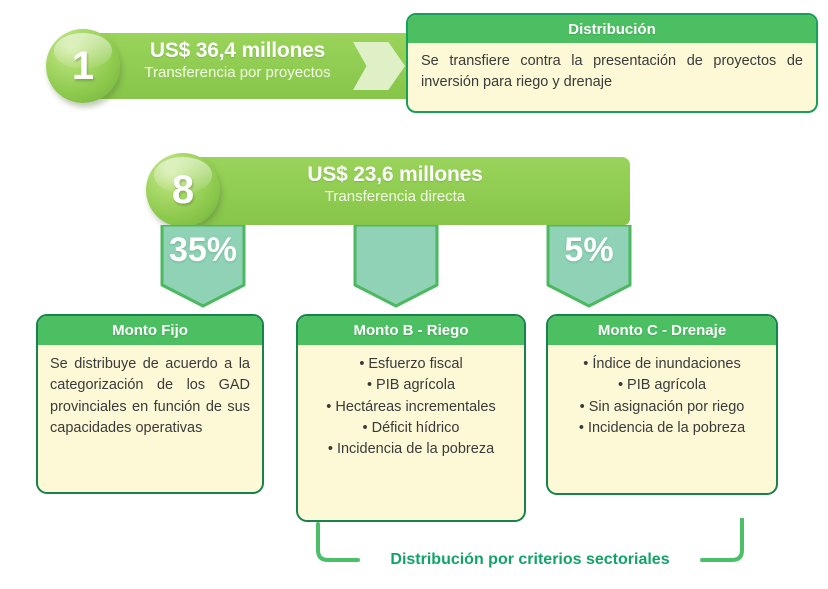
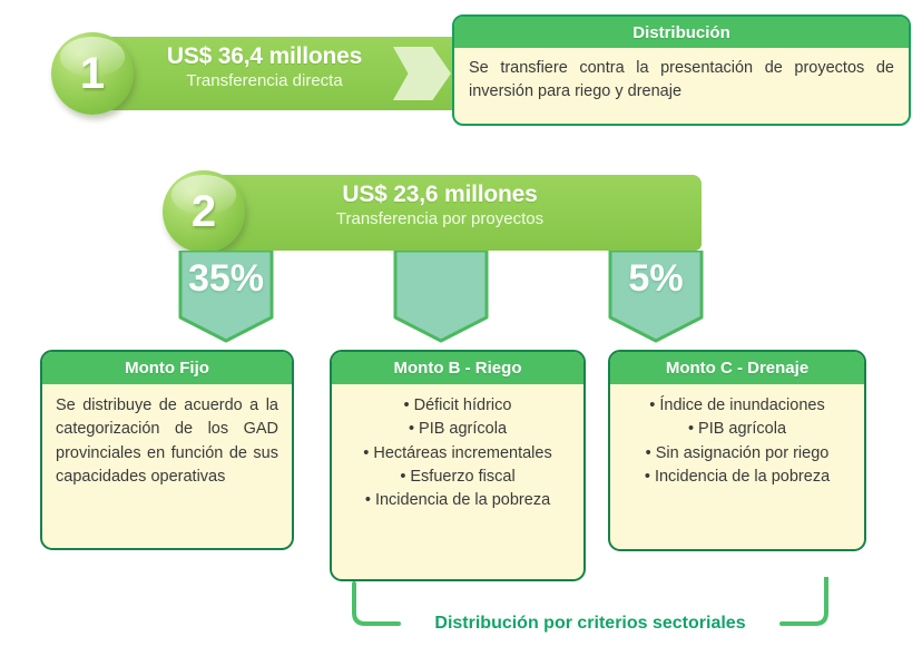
  US$ 36,4 millones
- Transferencia por proyectos
+ Transferencia directa
  1
  Distribución
  Se transfiere contra la presentación de proyectos de inversión para riego y drenaje
  US$ 23,6 millones
- Transferencia directa
+ Transferencia por proyectos
- 8
+ 2
  35%
  5%
  Monto Fijo
  Se distribuye de acuerdo a la categorización de los GAD provinciales en función de sus capacidades operativas
  Monto B - Riego
- • Esfuerzo fiscal
+ • Déficit hídrico
  • PIB agrícola
  • Hectáreas incrementales
- • Déficit hídrico
+ • Esfuerzo fiscal
  • Incidencia de la pobreza
  Monto C - Drenaje
  • Índice de inundaciones
  • PIB agrícola
  • Sin asignación por riego
  • Incidencia de la pobreza
  Distribución por criterios sectoriales
